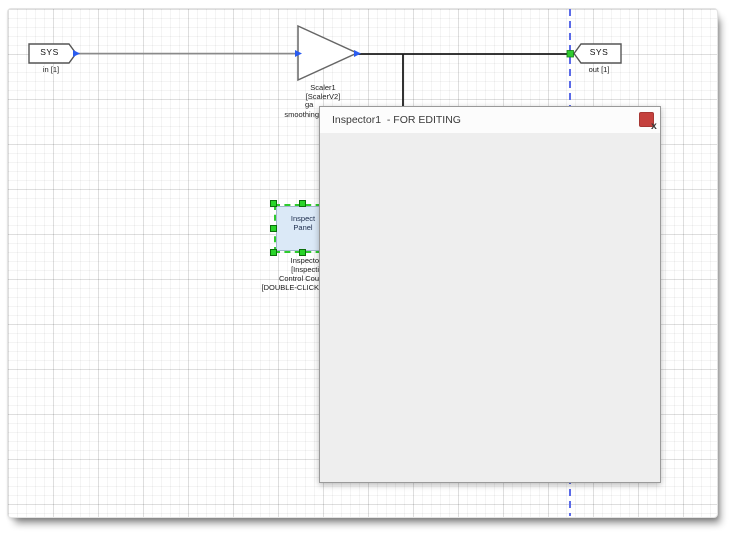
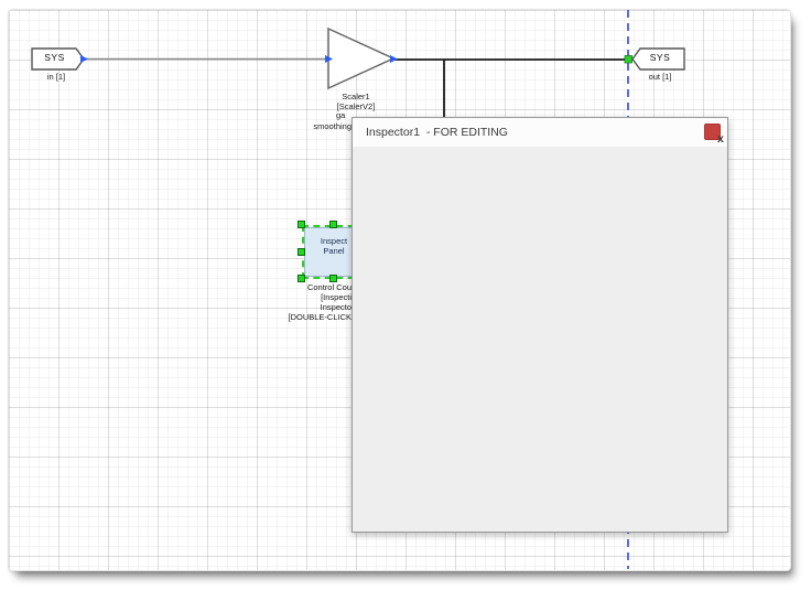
  SYS
  in [1]
  Scaler1
  [ScalerV2]
  ga
  smoothing
  SYS
  out [1]
  Inspect
  Panel
- Inspecto
+ Control Cou
  [Inspect
- Control Cou
+ Inspecto
  [DOUBLE-CLICK
  Inspector1 - FOR EDITING
  x
